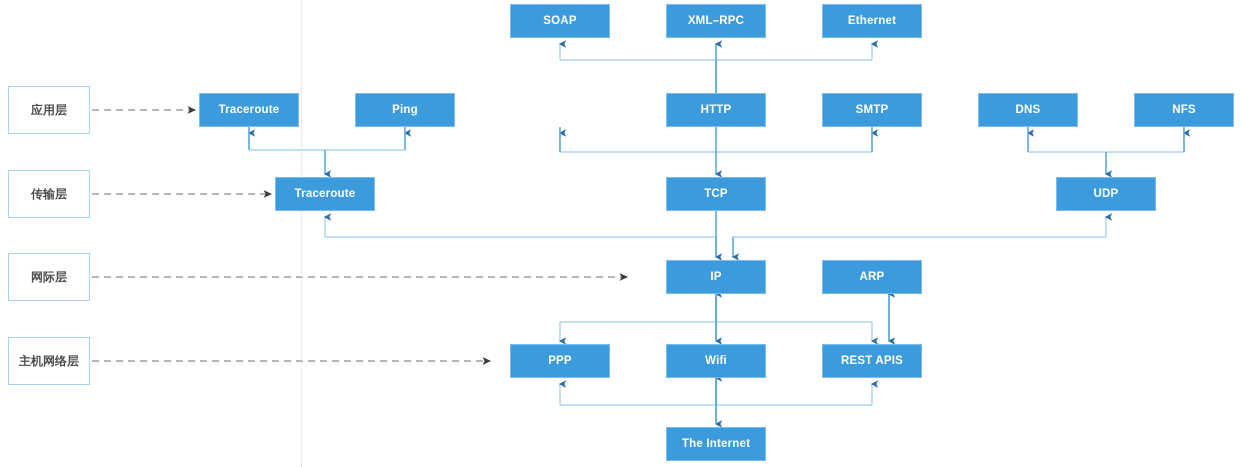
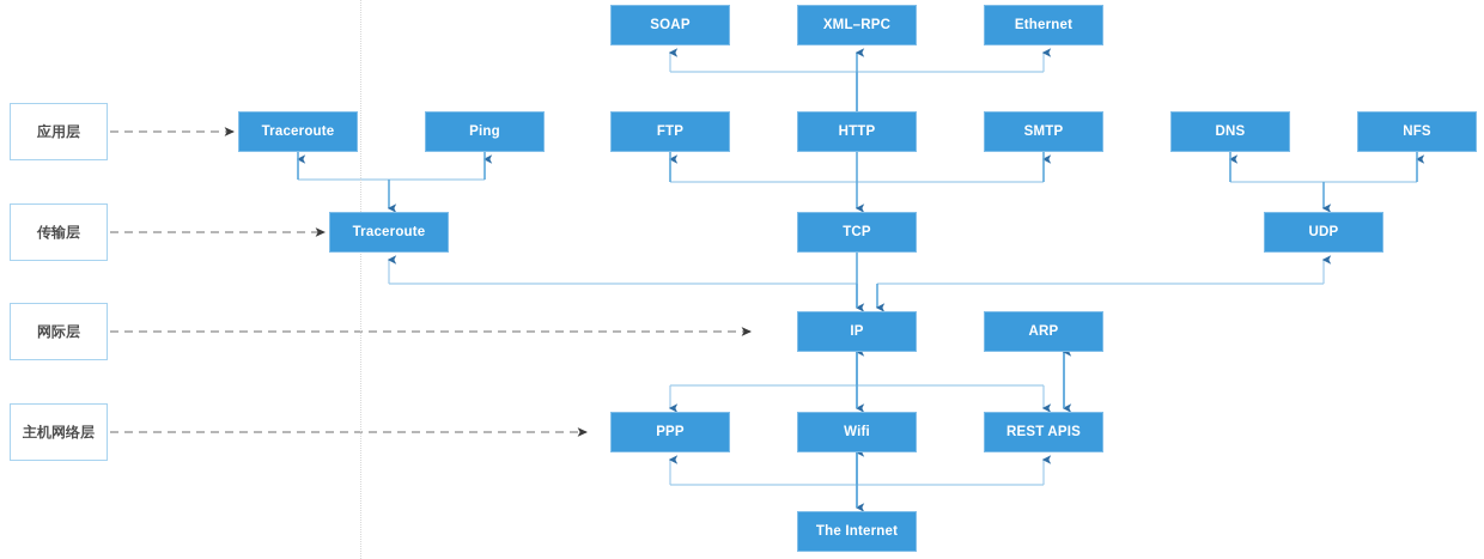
  应用层
  传输层
  网际层
  主机网络层
  SOAP
  XML–RPC
  Ethernet
  Traceroute
  Ping
+ FTP
  HTTP
  SMTP
  DNS
  NFS
  Traceroute
  TCP
  UDP
  IP
  ARP
  PPP
  Wifi
  REST APIS
  The Internet
